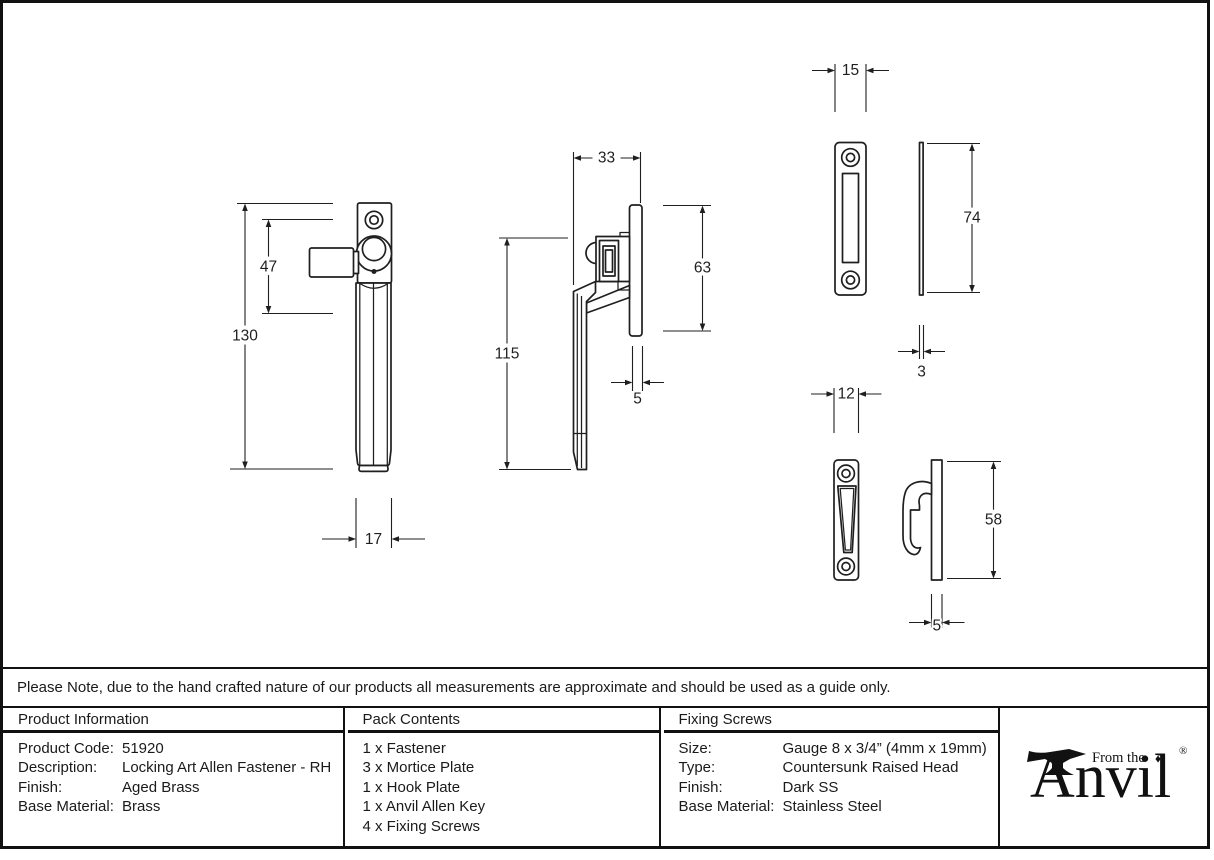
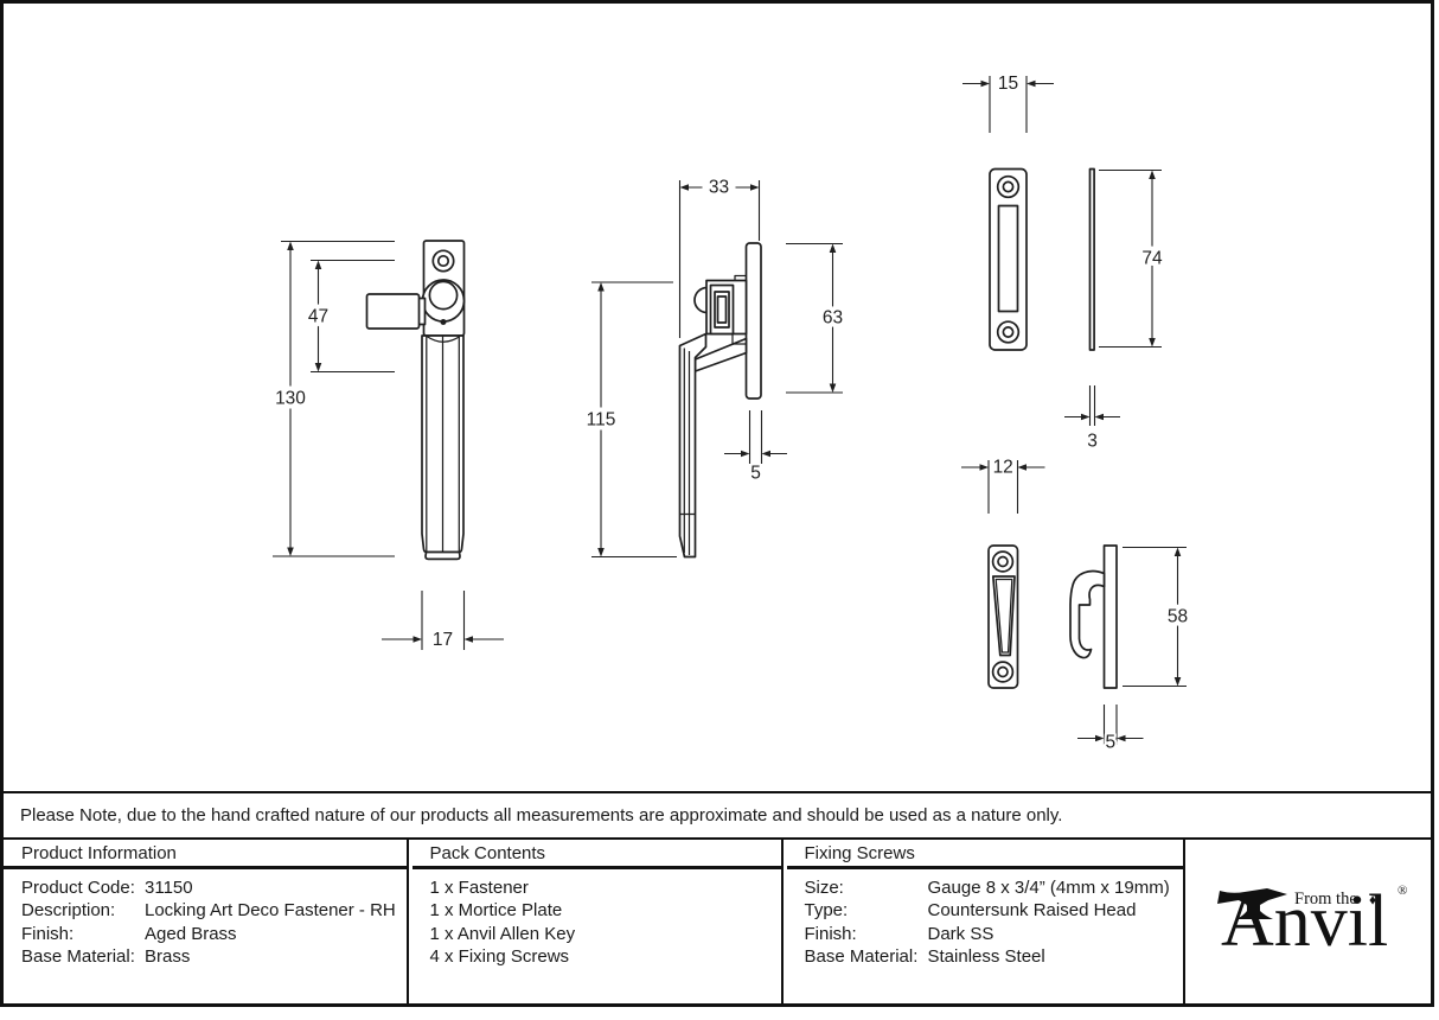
  130
  47
  17
  33
  115
  63
  5
  15
  74
  3
  12
  58
  5
- Please Note, due to the hand crafted nature of our products all measurements are approximate and should be used as a guide only.
+ Please Note, due to the hand crafted nature of our products all measurements are approximate and should be used as a nature only.
  Product Information
  Product Code:
- 51920
+ 31150
  Description:
- Locking Art Allen Fastener - RH
+ Locking Art Deco Fastener - RH
  Finish:
  Aged Brass
  Base Material:
  Brass
  Pack Contents
  1 x Fastener
- 3 x Mortice Plate
+ 1 x Mortice Plate
- 1 x Hook Plate
  1 x Anvil Allen Key
  4 x Fixing Screws
  Fixing Screws
  Size:
  Gauge 8 x 3/4” (4mm x 19mm)
  Type:
  Countersunk Raised Head
  Finish:
  Dark SS
  Base Material:
  Stainless Steel
  Anvil
  From the
  ♦
  ®
